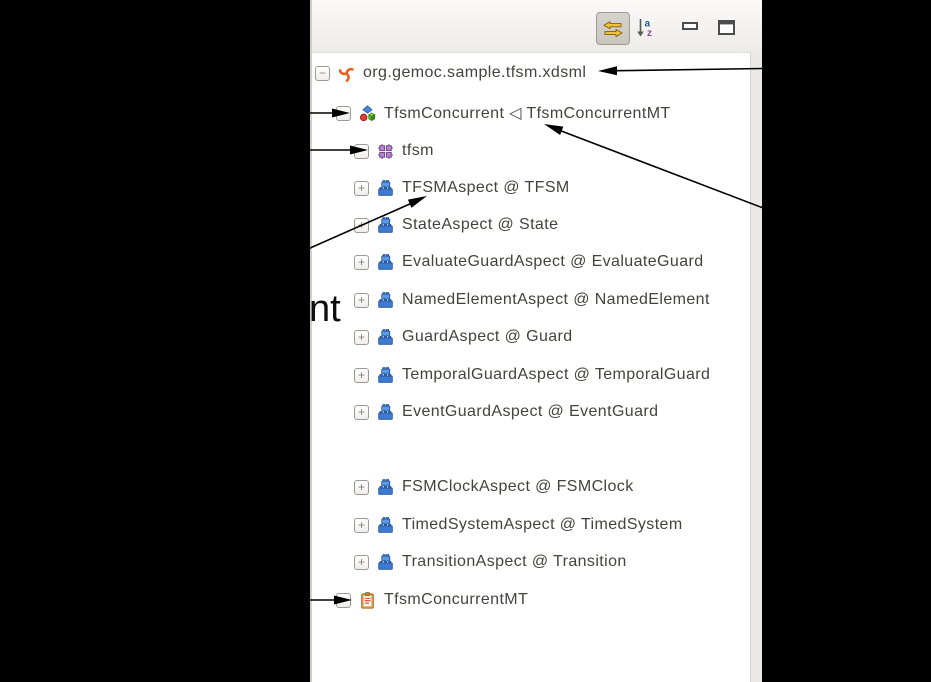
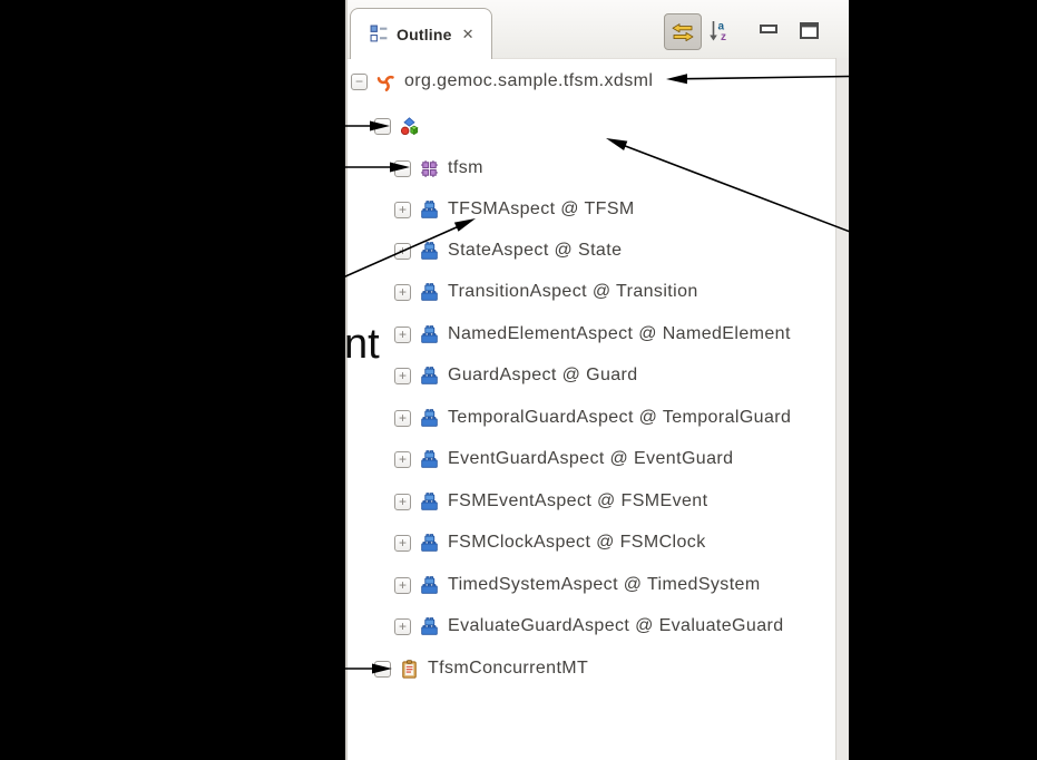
+ Outline
+ ✕
  org.gemoc.sample.tfsm.xdsml
- TfsmConcurrent ◁ TfsmConcurrentMT
  tfsm
  TFSMAspect @ TFSM
  StateAspect @ State
- EvaluateGuardAspect @ EvaluateGuard
+ TransitionAspect @ Transition
  NamedElementAspect @ NamedElement
  GuardAspect @ Guard
  TemporalGuardAspect @ TemporalGuard
  EventGuardAspect @ EventGuard
+ FSMEventAspect @ FSMEvent
  FSMClockAspect @ FSMClock
  TimedSystemAspect @ TimedSystem
- TransitionAspect @ Transition
+ EvaluateGuardAspect @ EvaluateGuard
  TfsmConcurrentMT
  nt
